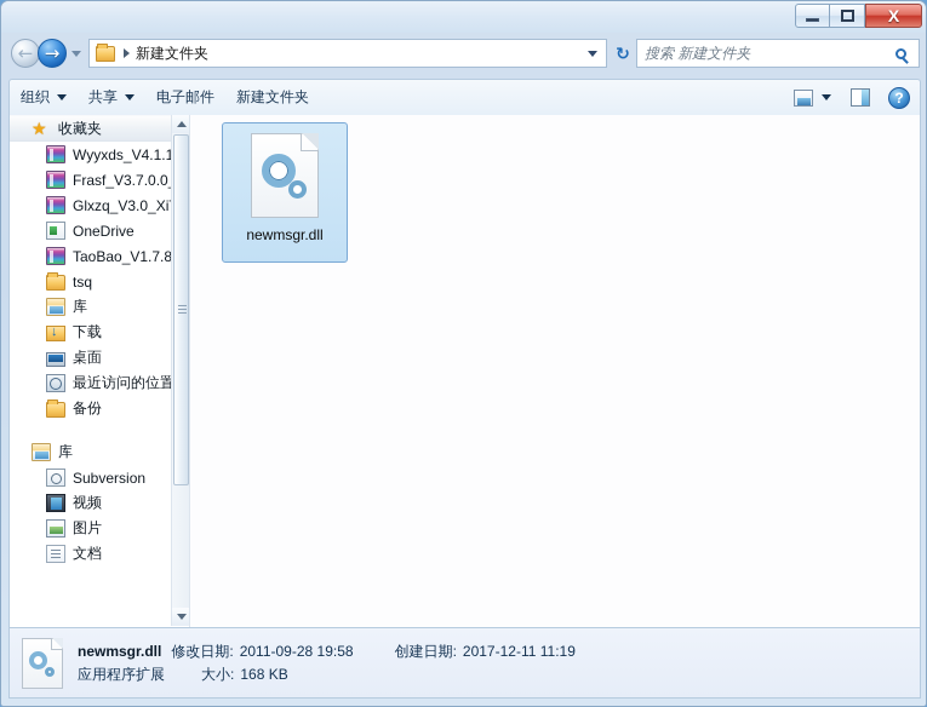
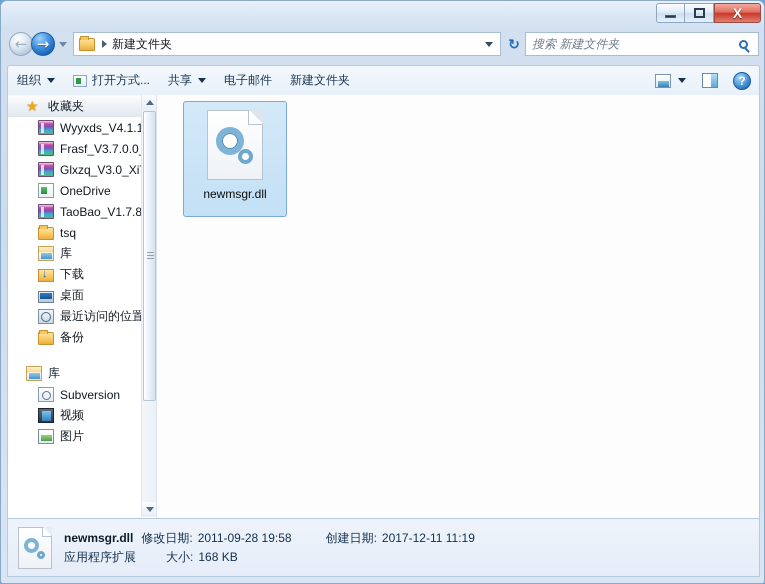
  X
  ←
  →
  新建文件夹
  ↻
  搜索 新建文件夹
  组织
+ 打开方式...
  共享
  电子邮件
  新建文件夹
  ?
  ★
  收藏夹
  Wyyxds_V4.1.1
  Frasf_V3.7.0.0
  Glxzq_V3.0_Xi
  OneDrive
  TaoBao_V1.7.8
  tsq
  库
  下载
  桌面
  最近访问的位置
  备份
  库
  Subversion
  视频
  图片
- 文档
  newmsgr.dll
  newmsgr.dll
  修改日期:
  2011-09-28 19:58
  创建日期:
  2017-12-11 11:19
  应用程序扩展
  大小:
  168 KB
